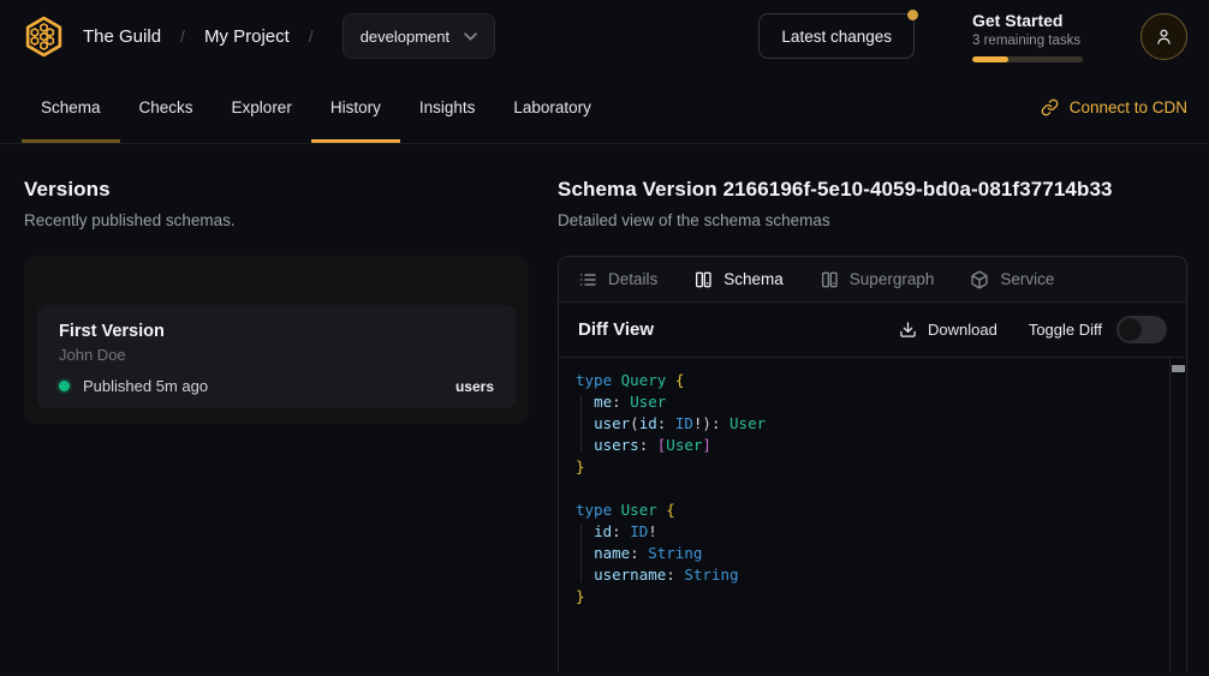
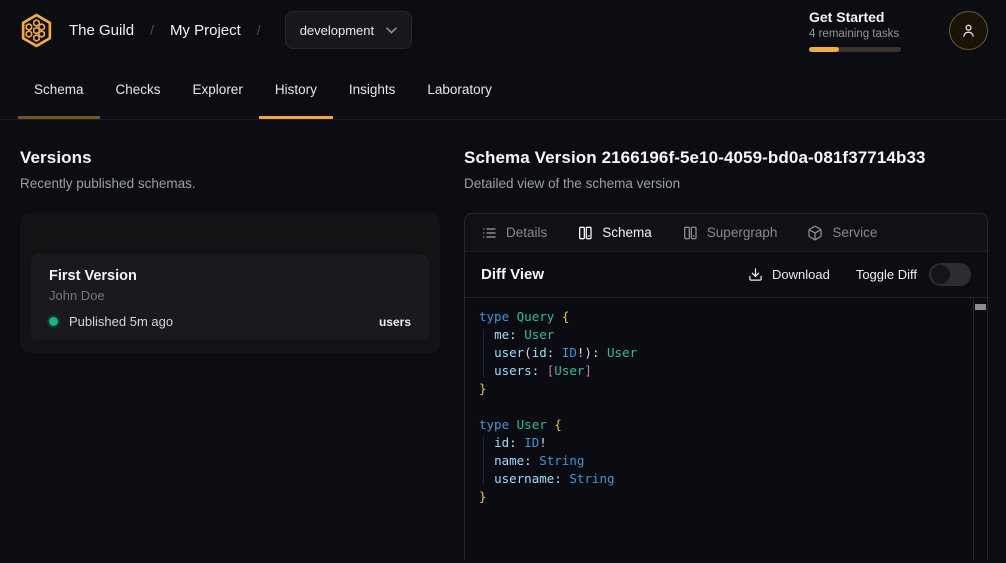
  The Guild
  /
  My Project
  /
  development
- Latest changes
  Get Started
- 3 remaining tasks
+ 4 remaining tasks
  Schema
  Checks
  Explorer
  History
  Insights
  Laboratory
- Connect to CDN
  Versions
  Recently published schemas.
  First Version
  John Doe
  Published 5m ago
  users
  Schema Version 2166196f-5e10-4059-bd0a-081f37714b33
- Detailed view of the schema schemas
+ Detailed view of the schema version
  Details
  Schema
  Supergraph
  Service
  Diff View
  Download
  Toggle Diff
  type Query {
  me: User
  user(id: ID!): User
  users: [User]
  }
  type User {
  id: ID!
  name: String
  username: String
  }
